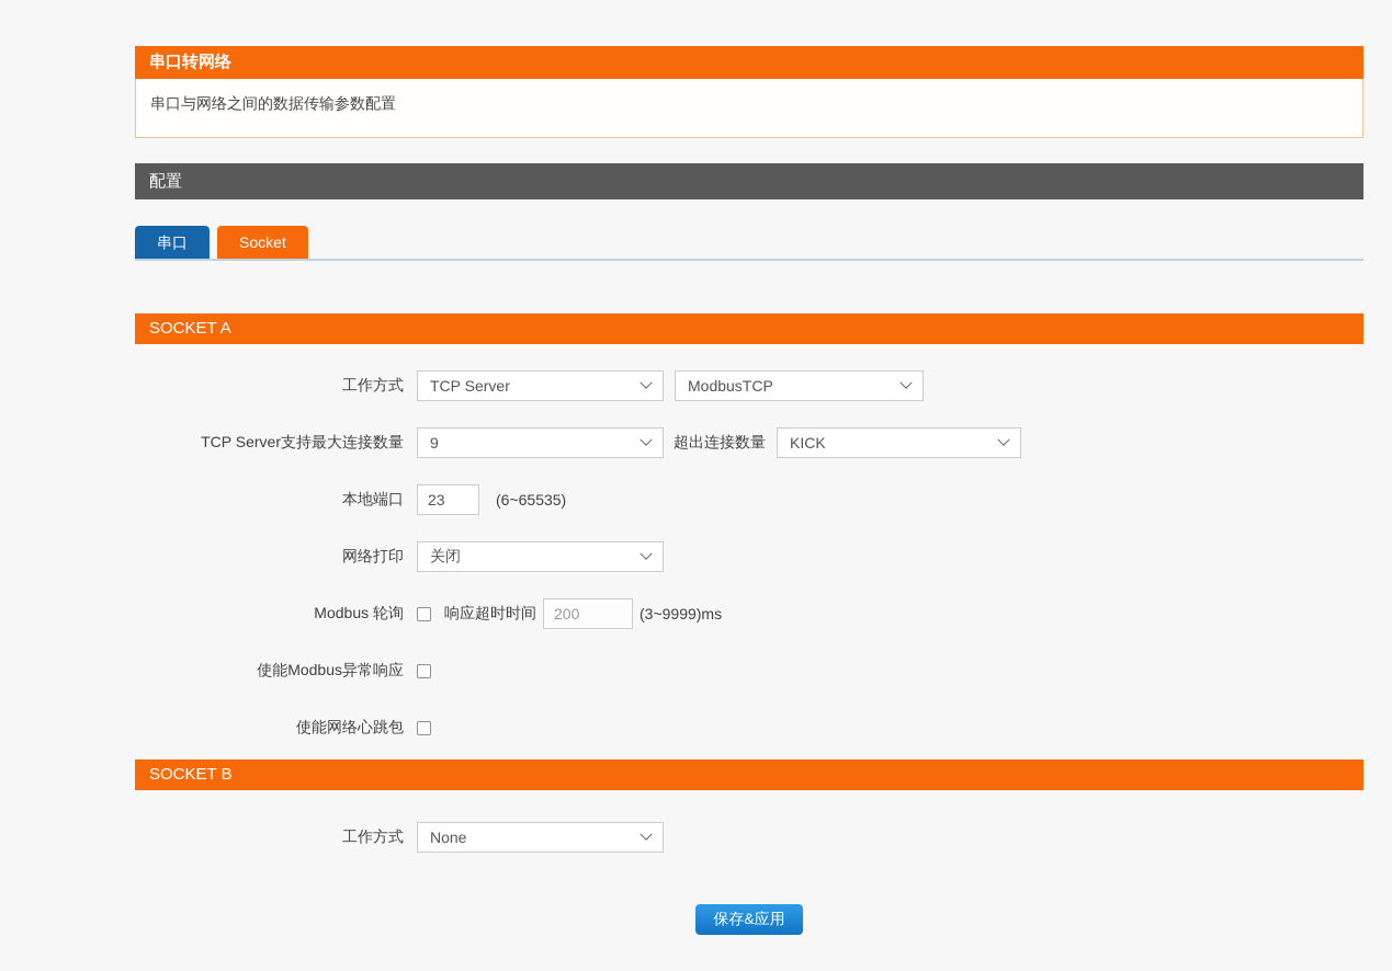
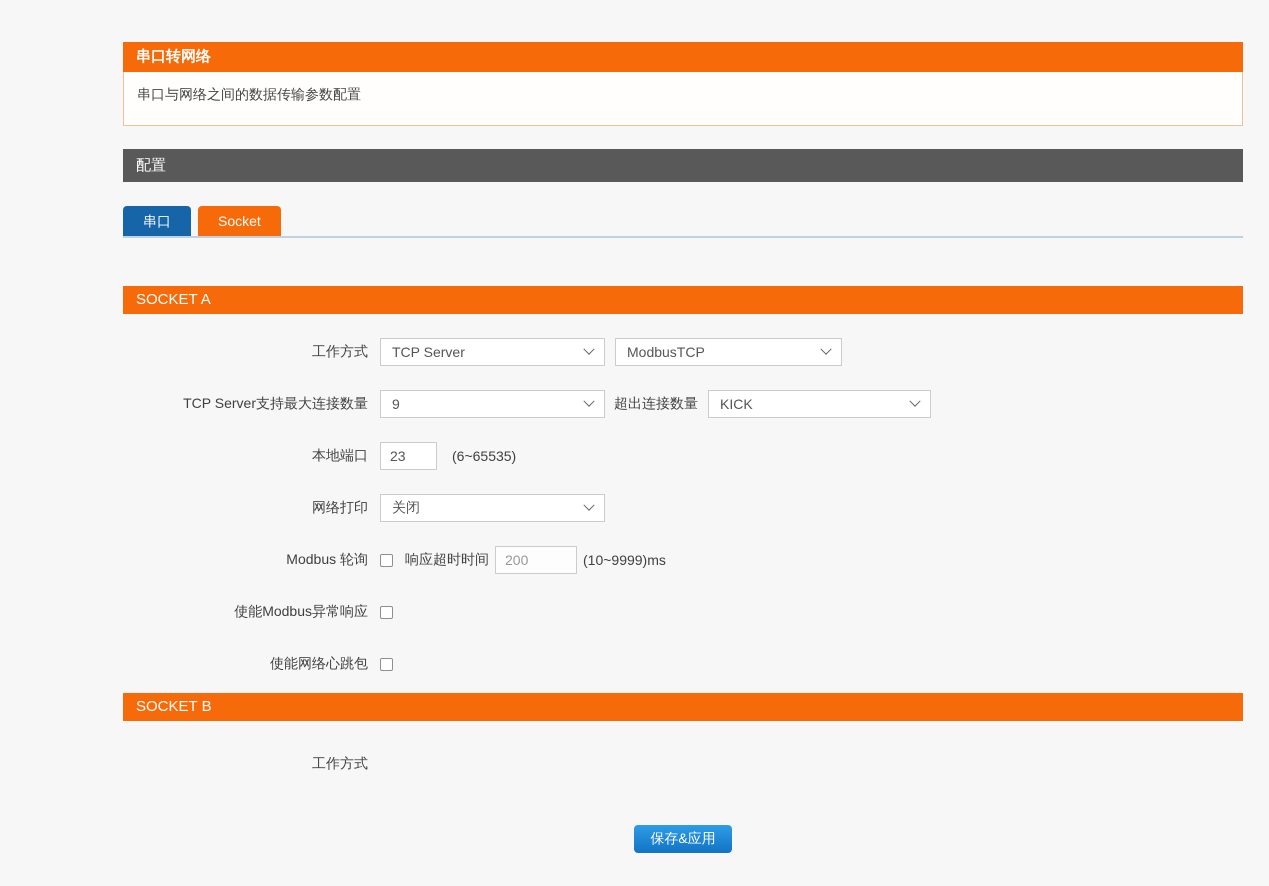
  串口转网络
  串口与网络之间的数据传输参数配置
  配置
  串口
  Socket
  SOCKET A
  工作方式
  TCP Server
  ModbusTCP
  TCP Server支持最大连接数量
  9
  超出连接数量
  KICK
  本地端口
  23
  (6~65535)
  网络打印
  关闭
  Modbus 轮询
  响应超时时间
  200
- (3~9999)ms
+ (10~9999)ms
  使能Modbus异常响应
  使能网络心跳包
  SOCKET B
  工作方式
- None
  保存&应用
